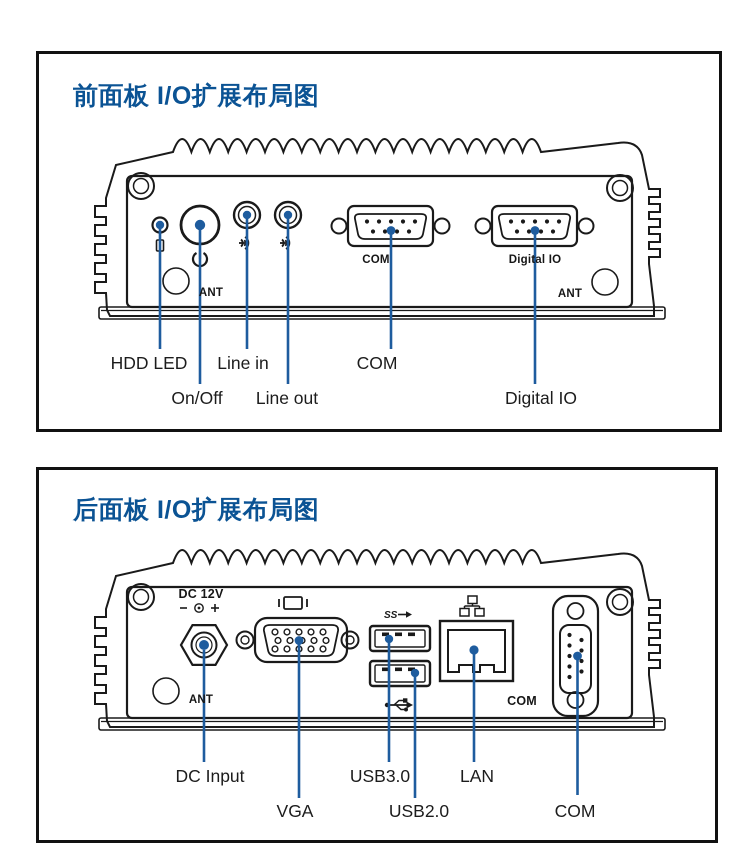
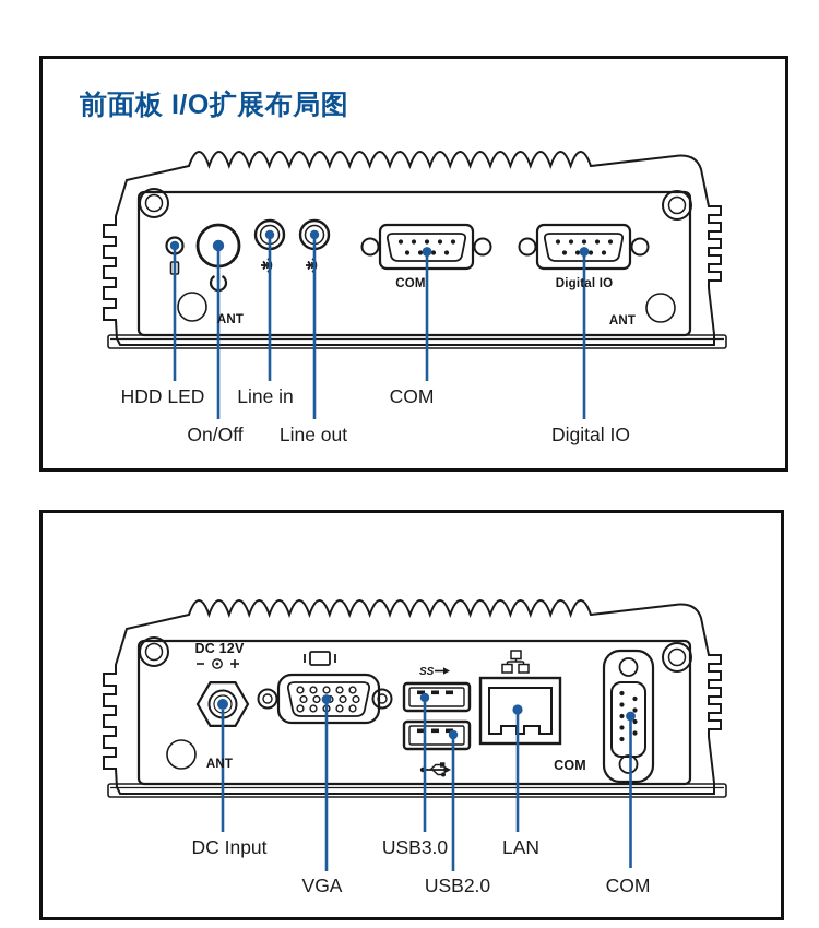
  前面板 I/O扩展布局图
  COM
  Digital IO
  ANT
  ANT
  HDD LED
  Line in
  COM
  On/Off
  Line out
  Digital IO
- 后面板 I/O扩展布局图
  SS
  DC 12V
  ANT
  COM
  DC Input
  USB3.0
  LAN
  VGA
  USB2.0
  COM
